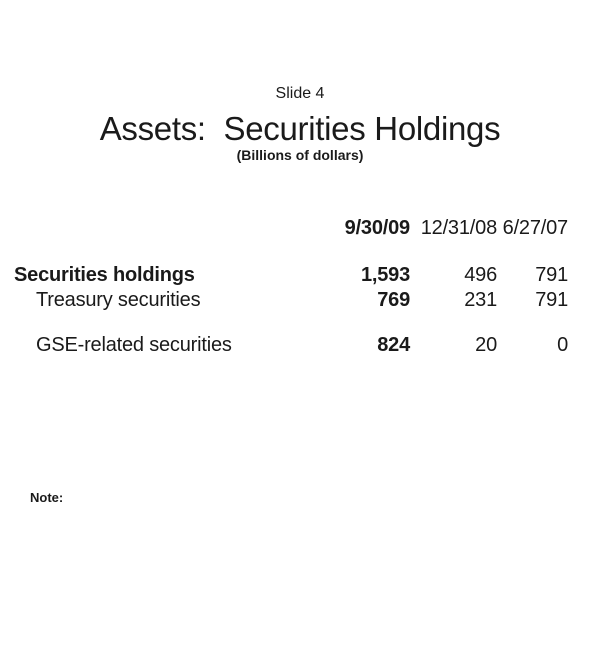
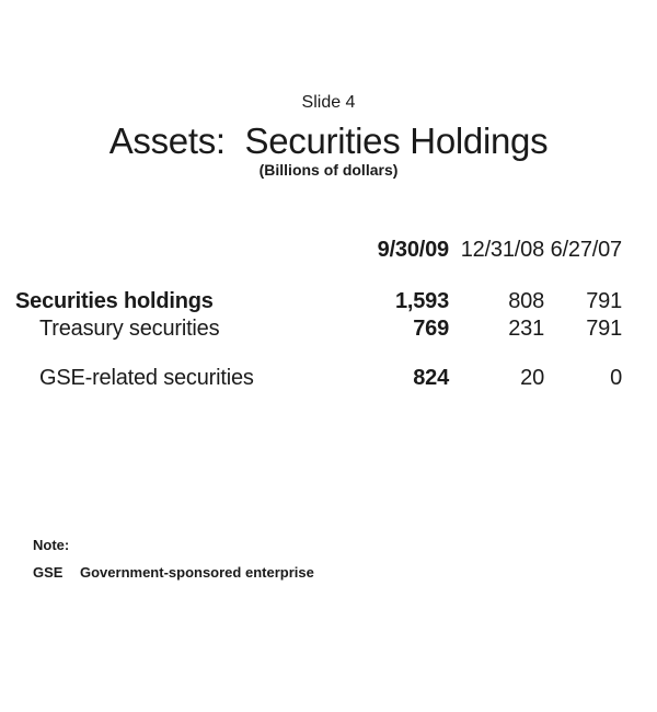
  Slide 4
  Assets: Securities Holdings
  (Billions of dollars)
  9/30/09
  12/31/08
  6/27/07
  Securities holdings
  1,593
- 496
+ 808
  791
  Treasury securities
  769
  231
  791
  GSE-related securities
  824
  20
  0
  Note:
+ GSE Government-sponsored enterprise
